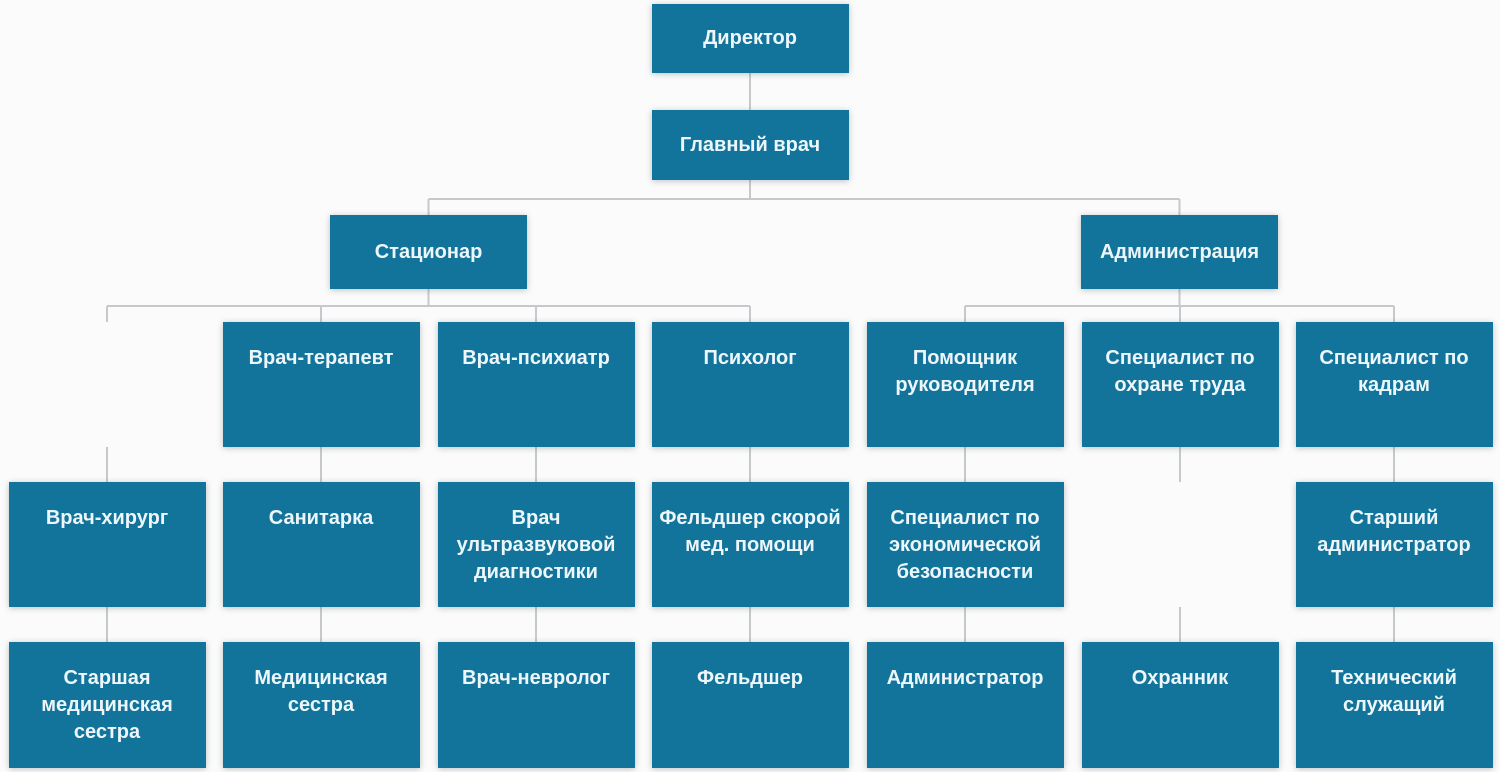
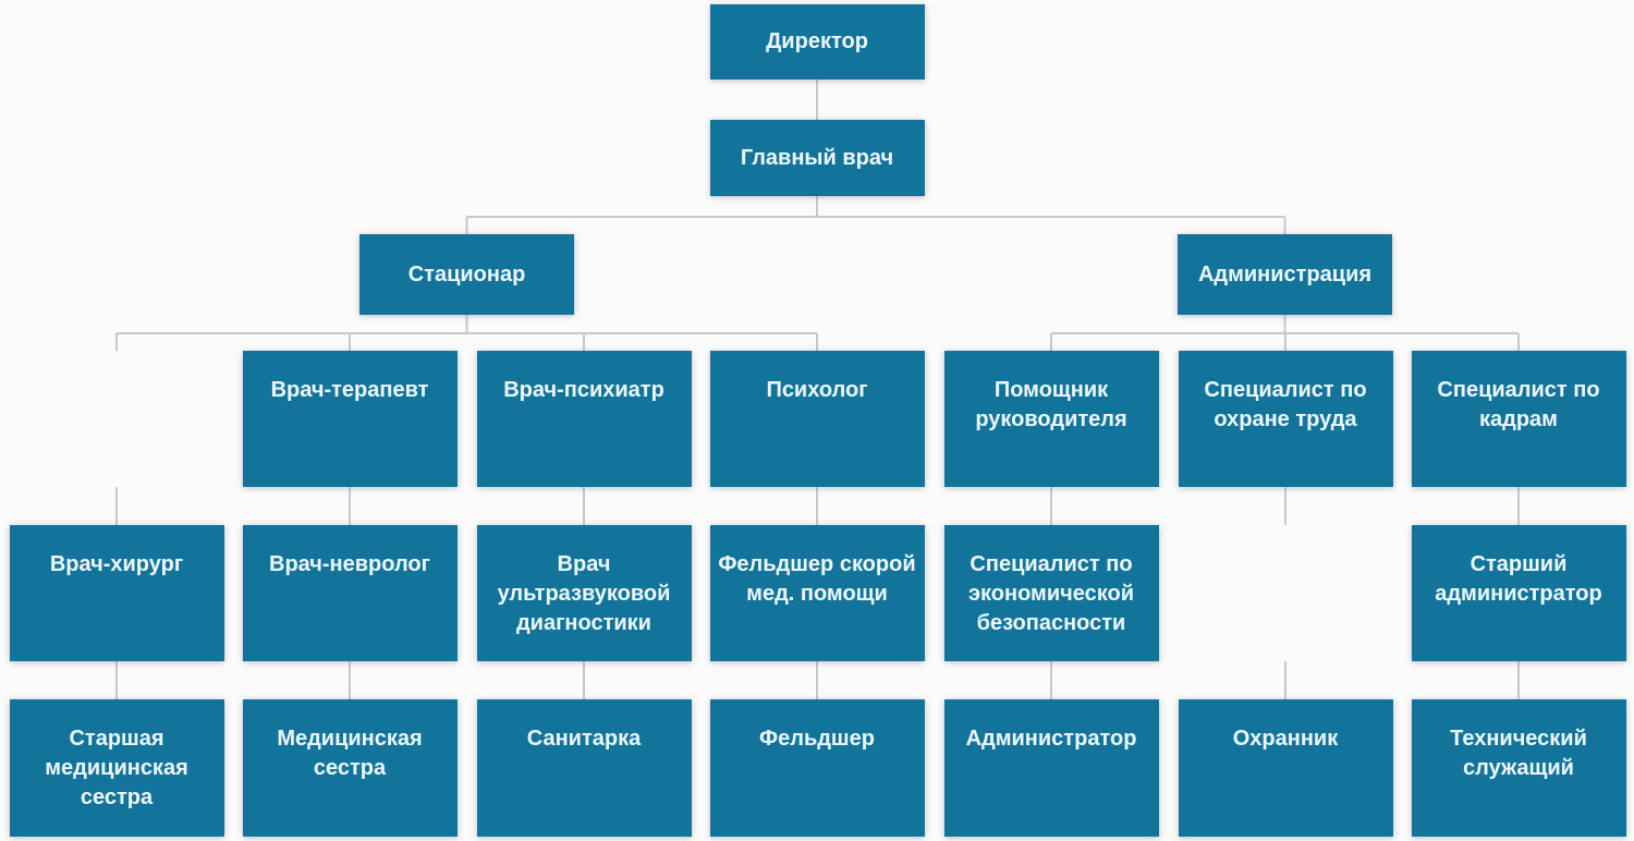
  Директор
  Главный врач
  Стационар
  Администрация
  Врач-терапевт
  Врач-психиатр
  Психолог
  Помощник
  руководителя
  Специалист по
  охране труда
  Специалист по
  кадрам
  Врач-хирург
- Санитарка
+ Врач-невролог
  Врач
  ультразвуковой
  диагностики
  Фельдшер скорой
  мед. помощи
  Специалист по
  экономической
  безопасности
  Старший
  администратор
  Старшая
  медицинская
  сестра
  Медицинская
  сестра
- Врач-невролог
+ Санитарка
  Фельдшер
  Администратор
  Охранник
  Технический
  служащий
